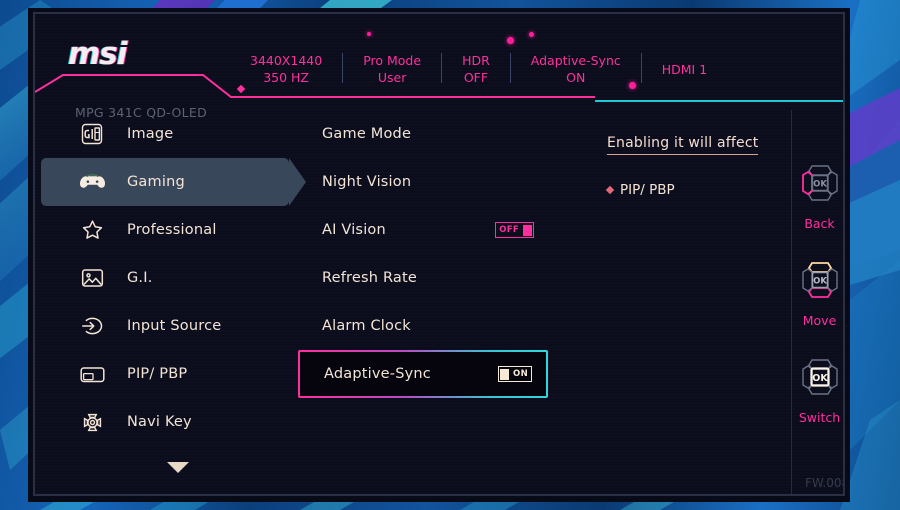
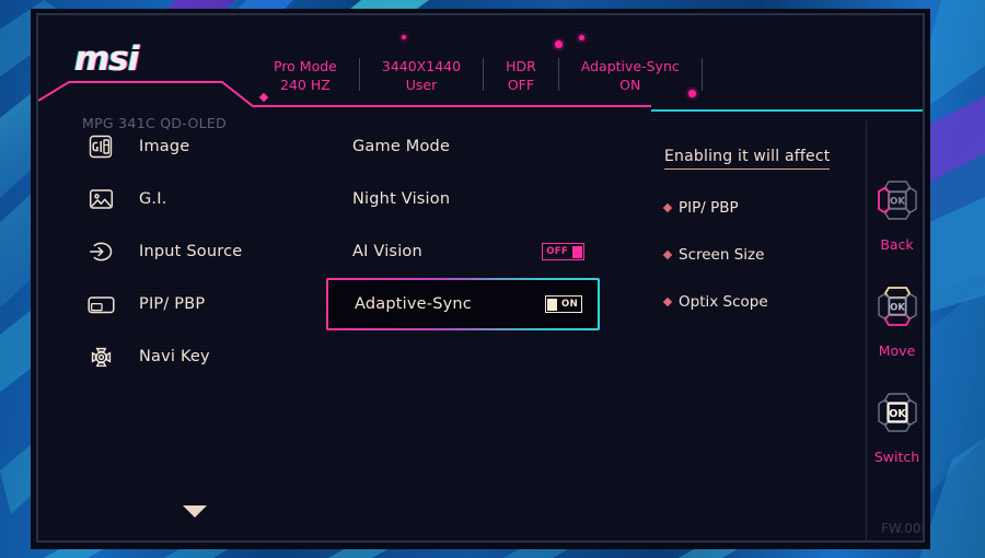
  msi
- 3440X1440
+ Pro Mode
- 350 HZ
+ 240 HZ
- Pro Mode
+ 3440X1440
  User
  HDR
  OFF
  Adaptive-Sync
  ON
- HDMI 1
  MPG 341C QD-OLED
  Image
- Gaming
- Professional
  G.I.
  Input Source
  PIP/ PBP
  Navi Key
  Game Mode
  Night Vision
  AI Vision
  OFF
- Refresh Rate
- Alarm Clock
  Adaptive-Sync
  ON
  Enabling it will affect
  PIP/ PBP
+ Screen Size
+ Optix Scope
  OK
  Back
  OK
  Move
  OK
  Switch
  FW.00
